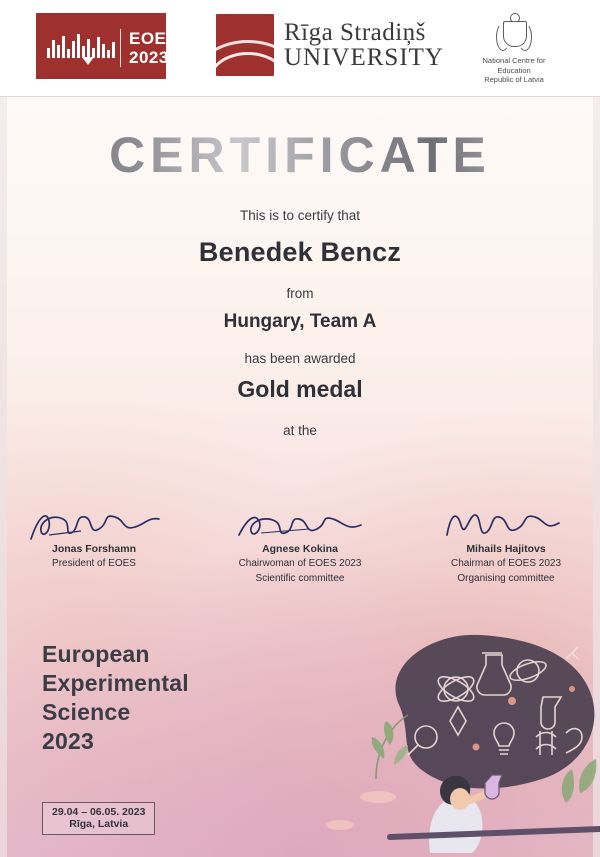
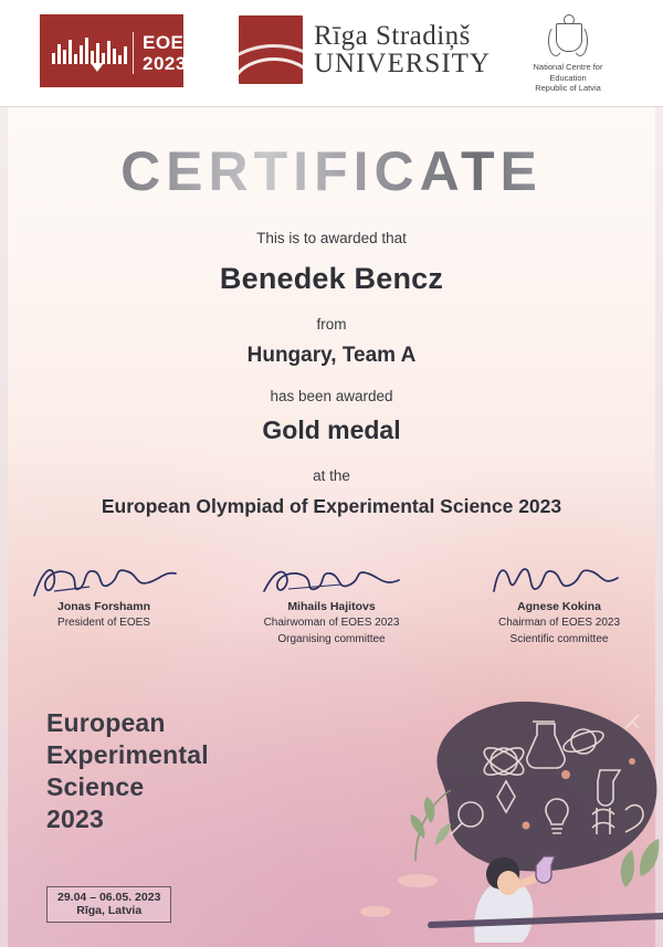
  EOES
  2023
  Rīga Stradiņš
  UNIVERSITY
  National Centre for
  Education
  Republic of Latvia
  CERTIFICATE
- This is to certify that
+ This is to awarded that
  Benedek Bencz
  from
  Hungary, Team A
  has been awarded
  Gold medal
  at the
+ European Olympiad of Experimental Science 2023
  Jonas Forshamn
  President of EOES
- Agnese Kokina
+ Mihails Hajitovs
  Chairwoman of EOES 2023
- Scientific committee
+ Organising committee
- Mihails Hajitovs
+ Agnese Kokina
  Chairman of EOES 2023
- Organising committee
+ Scientific committee
  European
  Experimental
  Science
  2023
  29.04 – 06.05. 2023
  Rīga, Latvia
